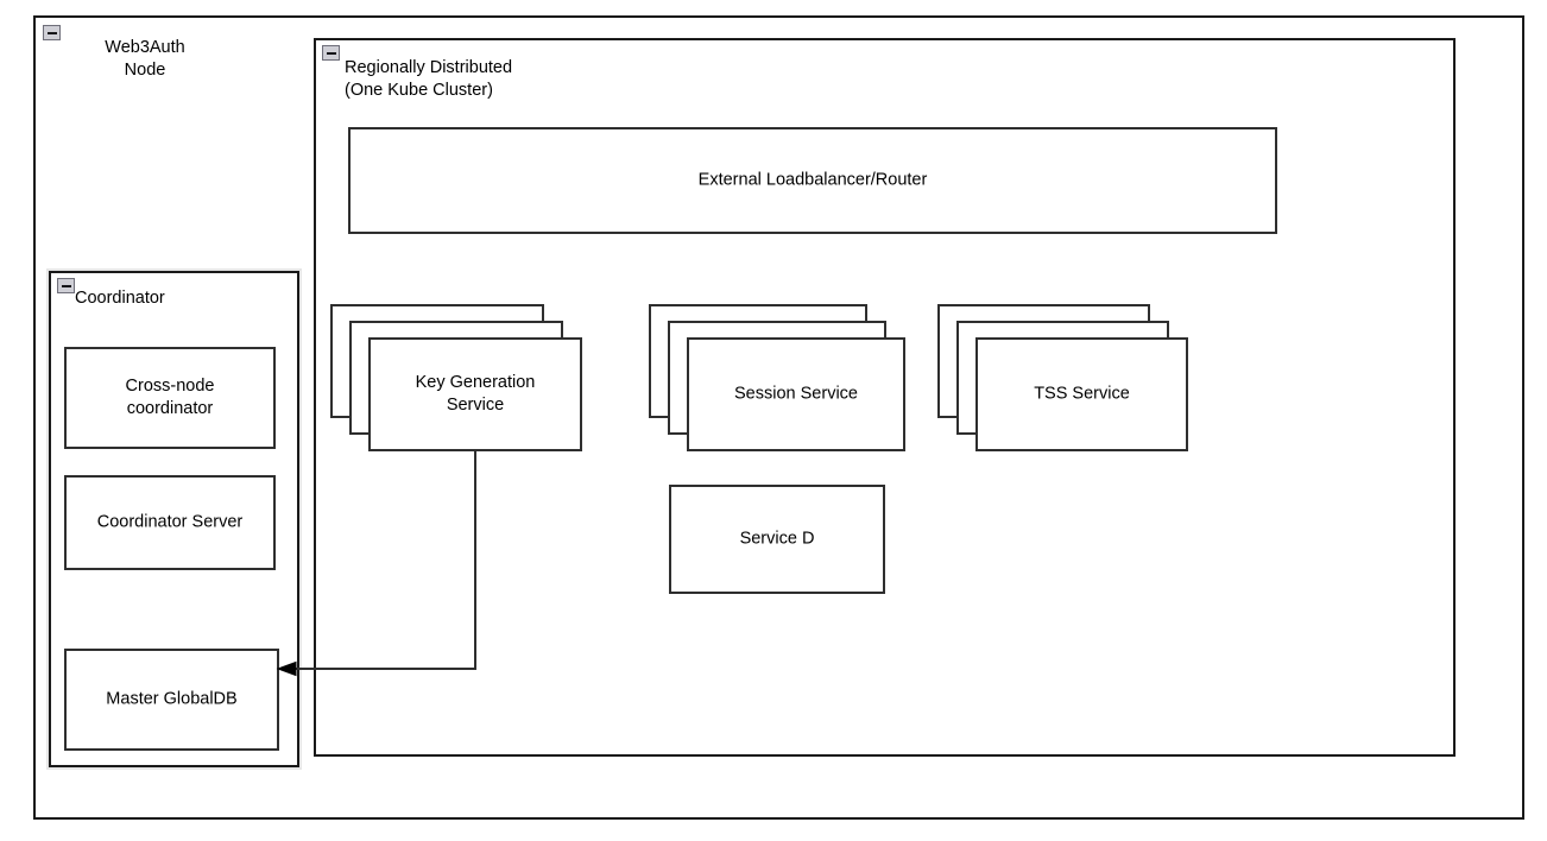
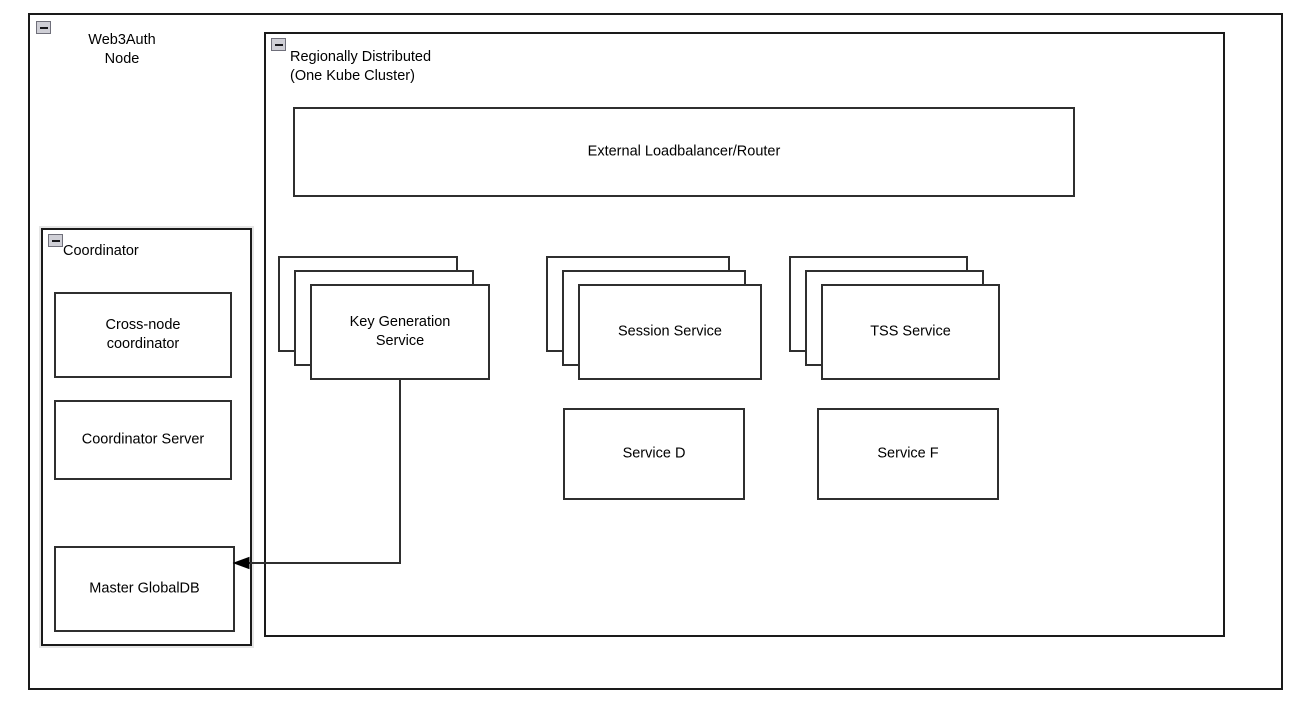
  Web3Auth
  Node
  Coordinator
  Cross-node
  coordinator
  Coordinator Server
  Master GlobalDB
  Regionally Distributed
  (One Kube Cluster)
  External Loadbalancer/Router
  Key Generation
  Service
  Session Service
  TSS Service
  Service D
+ Service F
